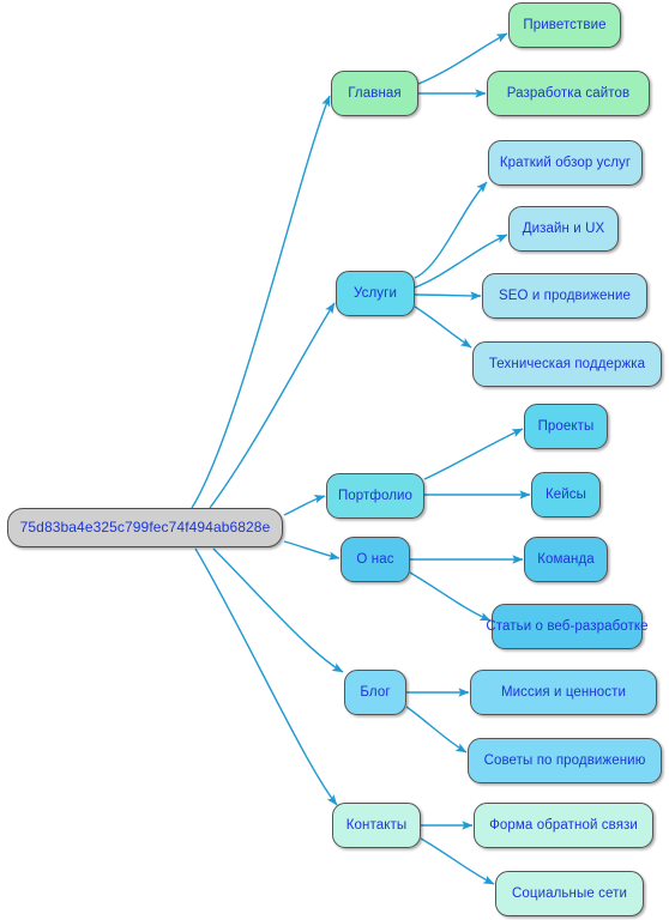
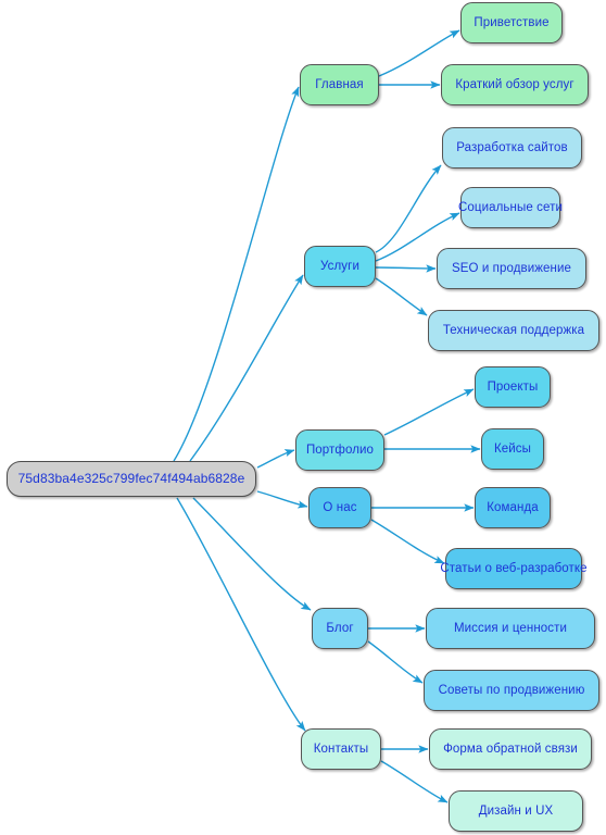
  75d83ba4e325c799fec74f494ab6828e
  Главная
  Приветствие
- Разработка сайтов
+ Краткий обзор услуг
  Услуги
- Краткий обзор услуг
+ Разработка сайтов
- Дизайн и UX
+ Социальные сети
  SEO и продвижение
  Техническая поддержка
  Портфолио
  Проекты
  Кейсы
  О нас
  Команда
  Статьи о веб-разработке
  Блог
  Миссия и ценности
  Советы по продвижению
  Контакты
  Форма обратной связи
- Социальные сети
+ Дизайн и UX
